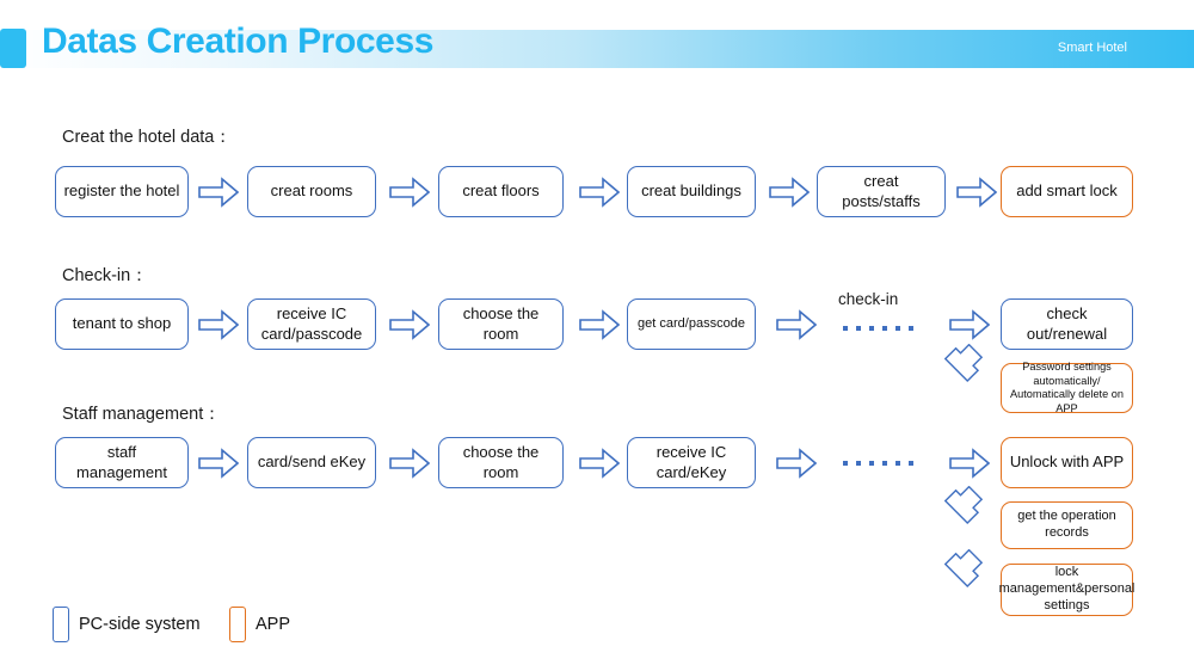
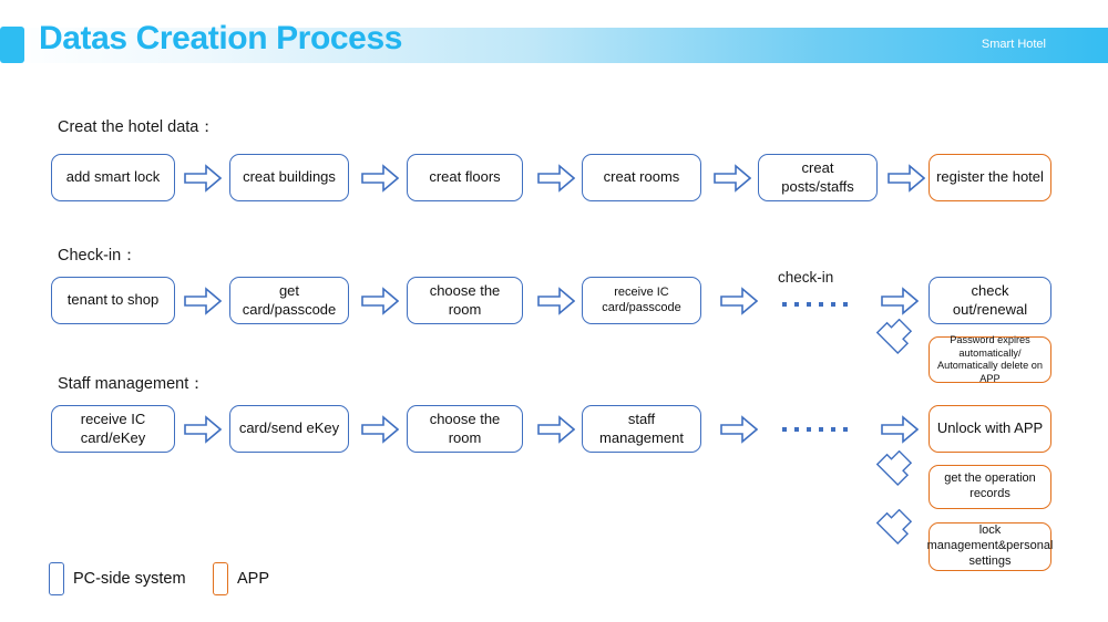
  Datas Creation Process
  Smart Hotel
  Creat the hotel data：
  Check-in：
  Staff management：
- register the hotel
+ add smart lock
- creat rooms
+ creat buildings
  creat floors
- creat buildings
+ creat rooms
  creat posts/staffs
- add smart lock
+ register the hotel
  tenant to shop
- receive IC card/passcode
+ get card/passcode
  choose the room
- get card/passcode
+ receive IC card/passcode
  check-in
  check out/renewal
- Password settings automatically/ Automatically delete on APP
+ Password expires automatically/ Automatically delete on APP
- staff management
+ receive IC card/eKey
  card/send eKey
  choose the room
- receive IC card/eKey
+ staff management
  Unlock with APP
  get the operation records
  lock management&personal settings
  PC-side system
  APP
